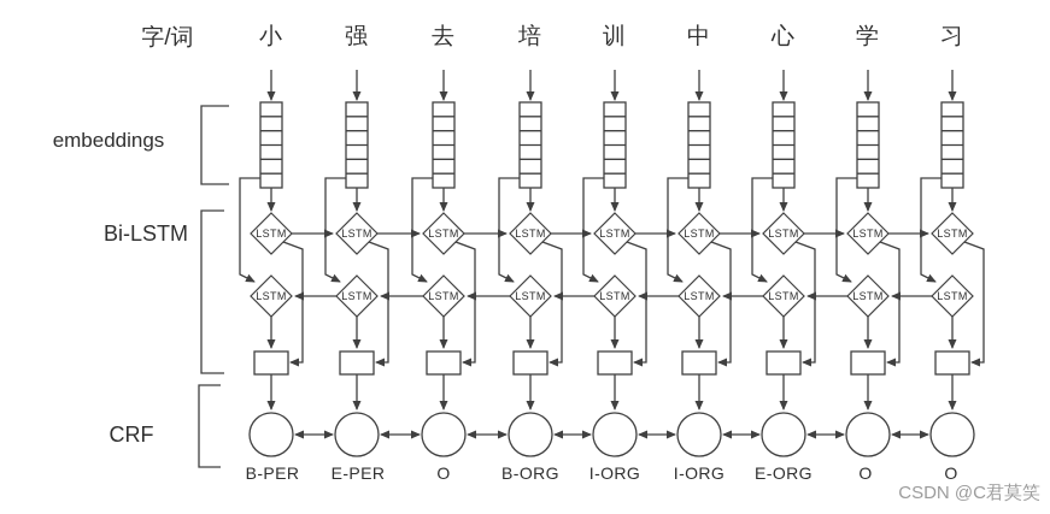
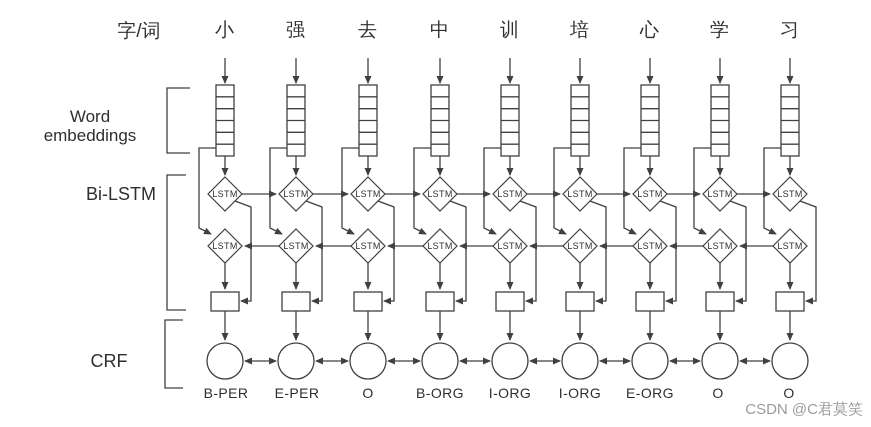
  LSTM
  LSTM
  LSTM
  LSTM
  LSTM
  LSTM
  LSTM
  LSTM
  LSTM
  LSTM
  LSTM
  LSTM
  LSTM
  LSTM
  LSTM
  LSTM
  LSTM
  LSTM
  字/词
  小
  强
  去
- 培
+ 中
  训
- 中
+ 培
  心
  学
  习
+ Word
  embeddings
  Bi-LSTM
  CRF
  B-PER
  E-PER
  O
  B-ORG
  I-ORG
  I-ORG
  E-ORG
  O
  O
  CSDN @C君莫笑
